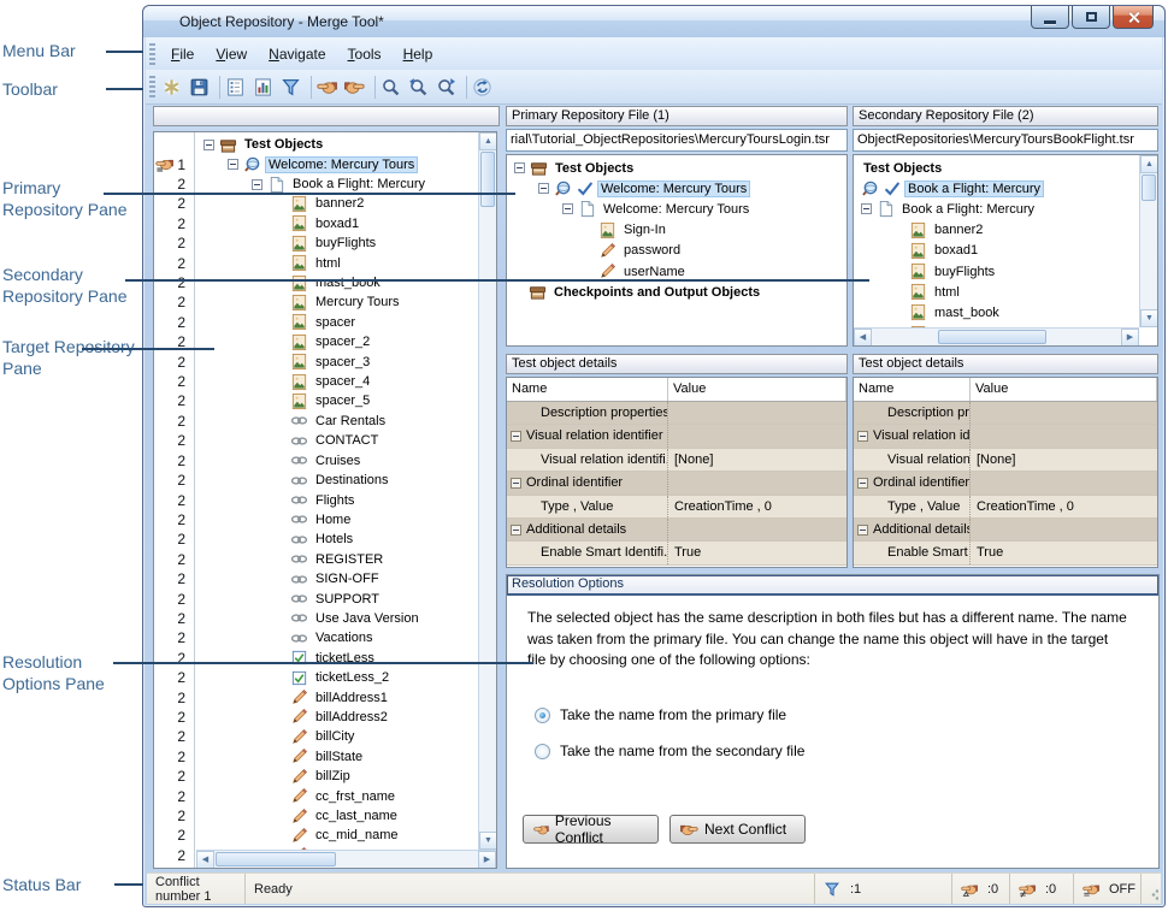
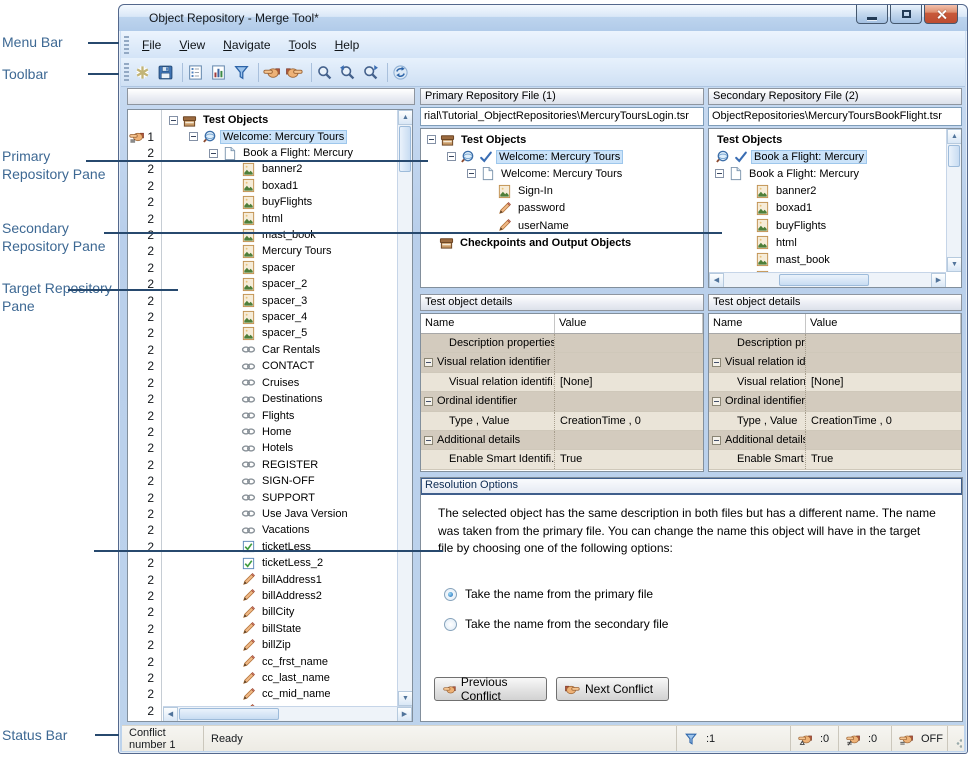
  Menu Bar
  Toolbar
  Primary Repository Pane
  Secondary Repository Pane
  Target Repository Pane
- Resolution Options Pane
  Status Bar
  Object Repository - Merge Tool*
  File
  View
  Navigate
  Tools
  Help
  Primary Repository File (1)
  Secondary Repository File (2)
  rial\Tutorial_ObjectRepositories\MercuryToursLogin.tsr
  ObjectRepositories\MercuryToursBookFlight.tsr
  1
  2
  2
  2
  2
  2
  2
  2
  2
  2
  2
  2
  2
  2
  2
  2
  2
  2
  2
  2
  2
  2
  2
  2
  2
  2
  2
  2
  2
  2
  2
  2
  2
  2
  2
  2
  Test Objects
  Welcome: Mercury Tours
  Book a Flight: Mercury
  banner2
  boxad1
  buyFlights
  html
  mast_book
  Mercury Tours
  spacer
  spacer_2
  spacer_3
  spacer_4
  spacer_5
  Car Rentals
  CONTACT
  Cruises
  Destinations
  Flights
  Home
  Hotels
  REGISTER
  SIGN-OFF
  SUPPORT
  Use Java Version
  Vacations
  ticketLess
  ticketLess_2
  billAddress1
  billAddress2
  billCity
  billState
  billZip
  cc_frst_name
  cc_last_name
  cc_mid_name
  Test Objects
  Welcome: Mercury Tours
  Welcome: Mercury Tours
  Sign-In
  password
  userName
  Checkpoints and Output Objects
  Test Objects
  Book a Flight: Mercury
  Book a Flight: Mercury
  banner2
  boxad1
  buyFlights
  html
  mast_book
  Test object details
  Test object details
  Name
  Value
  Description properties
  Visual relation identifier
  Visual relation identifi.
  [None]
  Ordinal identifier
  Type , Value
  CreationTime , 0
  Additional details
  Enable Smart Identifi.
  True
  Name
  Value
  Visual relation id
  Visual relation
  [None]
  Ordinal identifier
  Type , Value
  CreationTime , 0
  Additional details
  True
  Resolution Options
  The selected object has the same description in both files but has a different name. The name was taken from the primary file. You can change the name this object will have in the target file by choosing one of the following options:
  Take the name from the primary file
  Take the name from the secondary file
  Previous Conflict
  Next Conflict
  Conflict number 1
  Ready
  :1
  :0
  :0
  OFF
